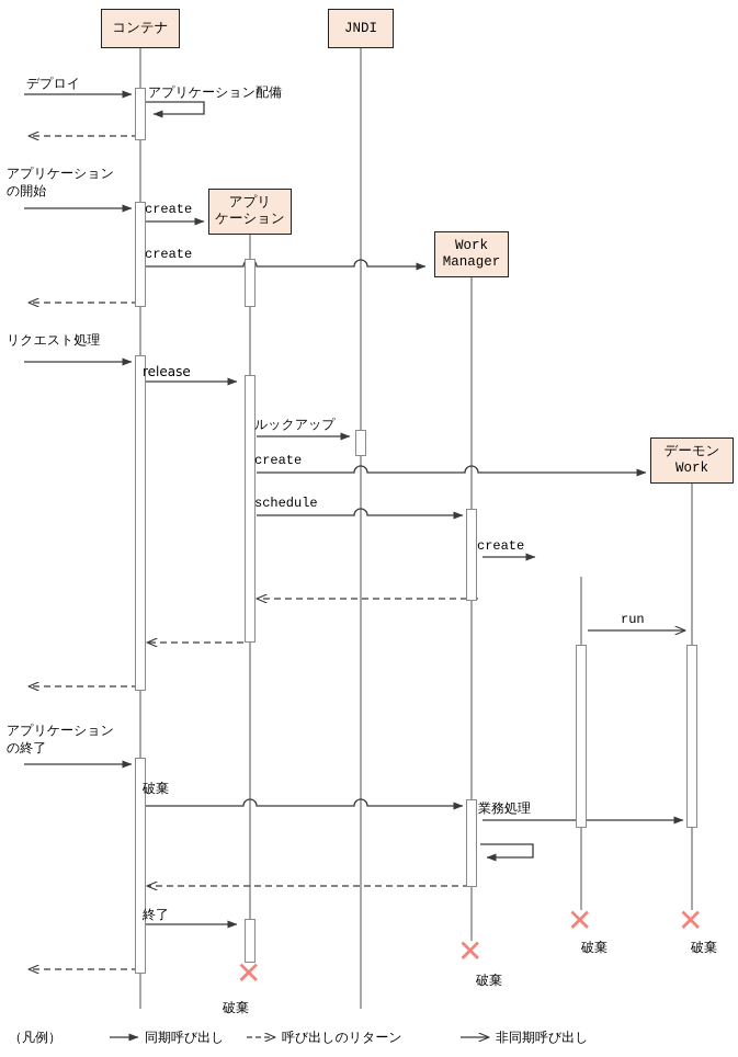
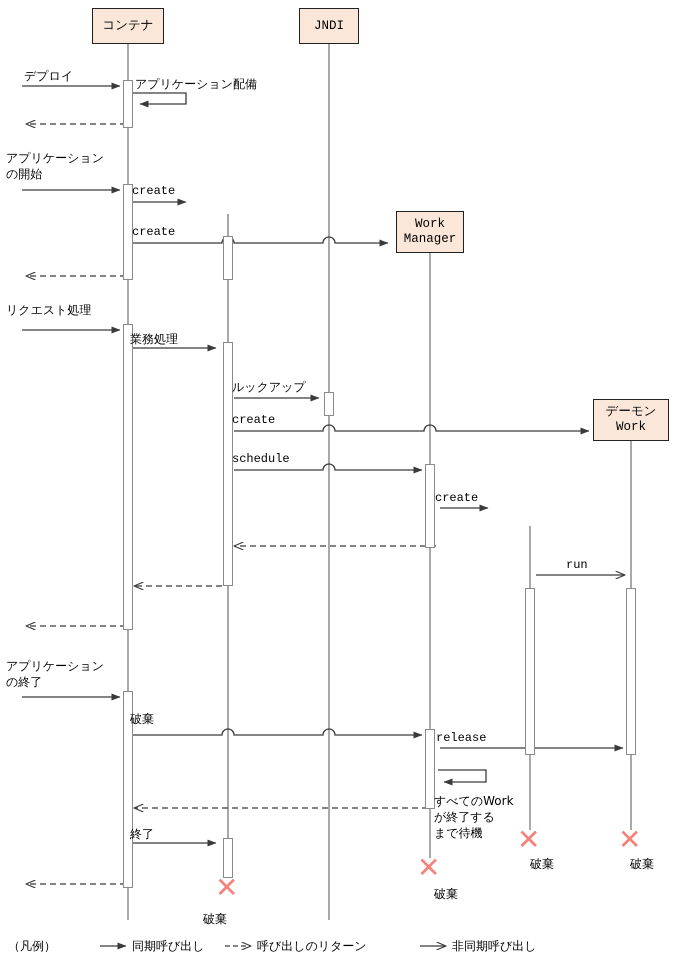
  コンテナ
  JNDI
- アプリ
- ケーション
  Work
  Manager
  デーモン
  Work
  デプロイ
  アプリケーション配備
  アプリケーション
  の開始
  create
  create
  リクエスト処理
- release
+ 業務処理
  ルックアップ
  create
  schedule
  create
  アプリケーション
  の終了
  破棄
  run
- 業務処理
+ release
+ すべてのWork
+ が終了する
+ まで待機
  終了
  ✕
  破棄
  ✕
  破棄
  ✕
  破棄
  ✕
  破棄
  （凡例）
  同期呼び出し
  呼び出しのリターン
  非同期呼び出し
